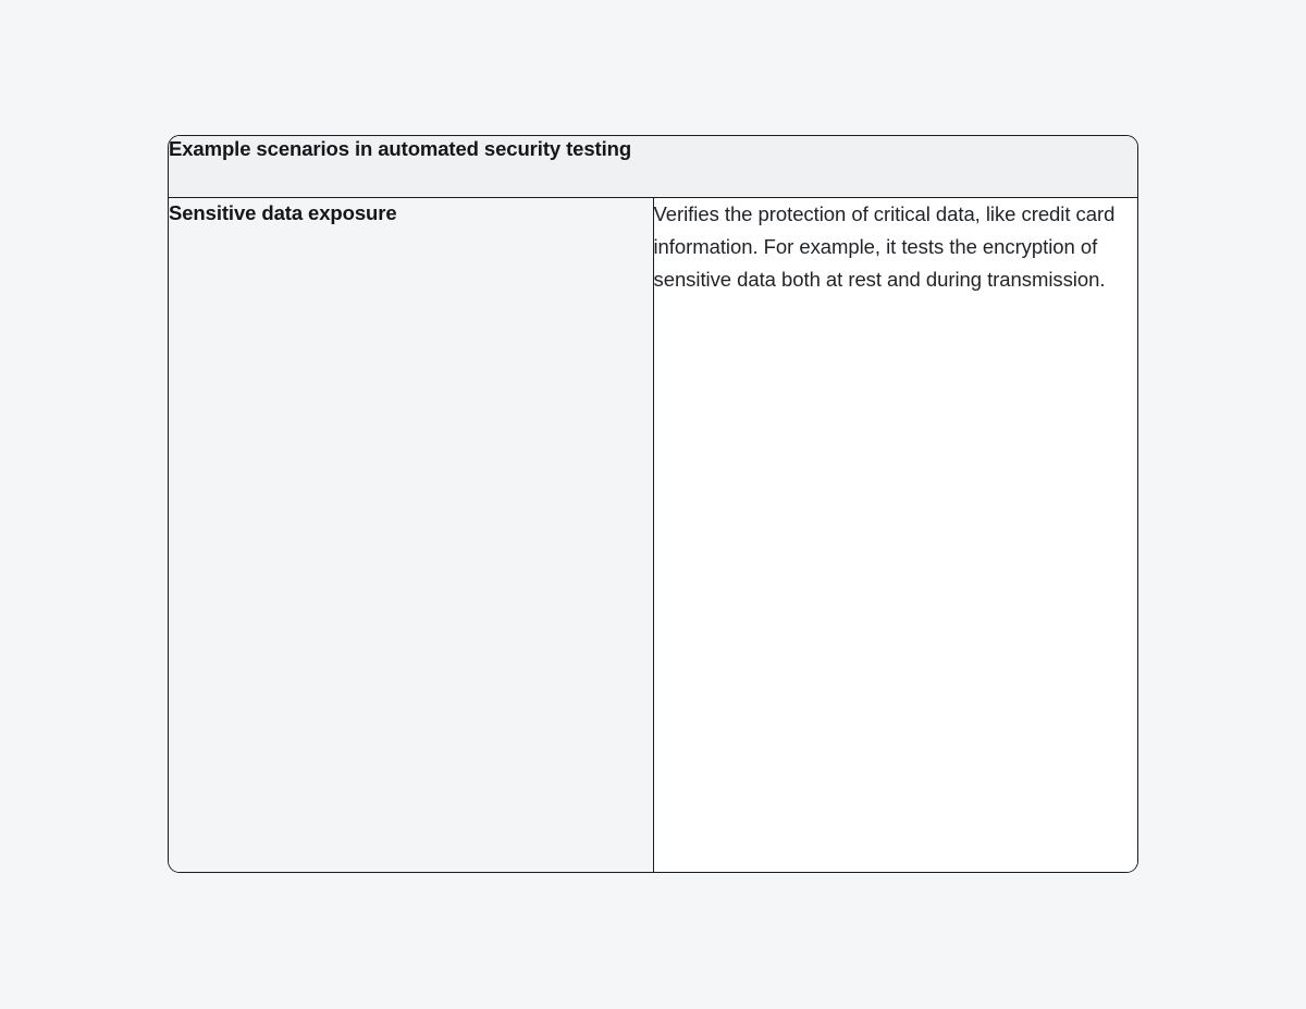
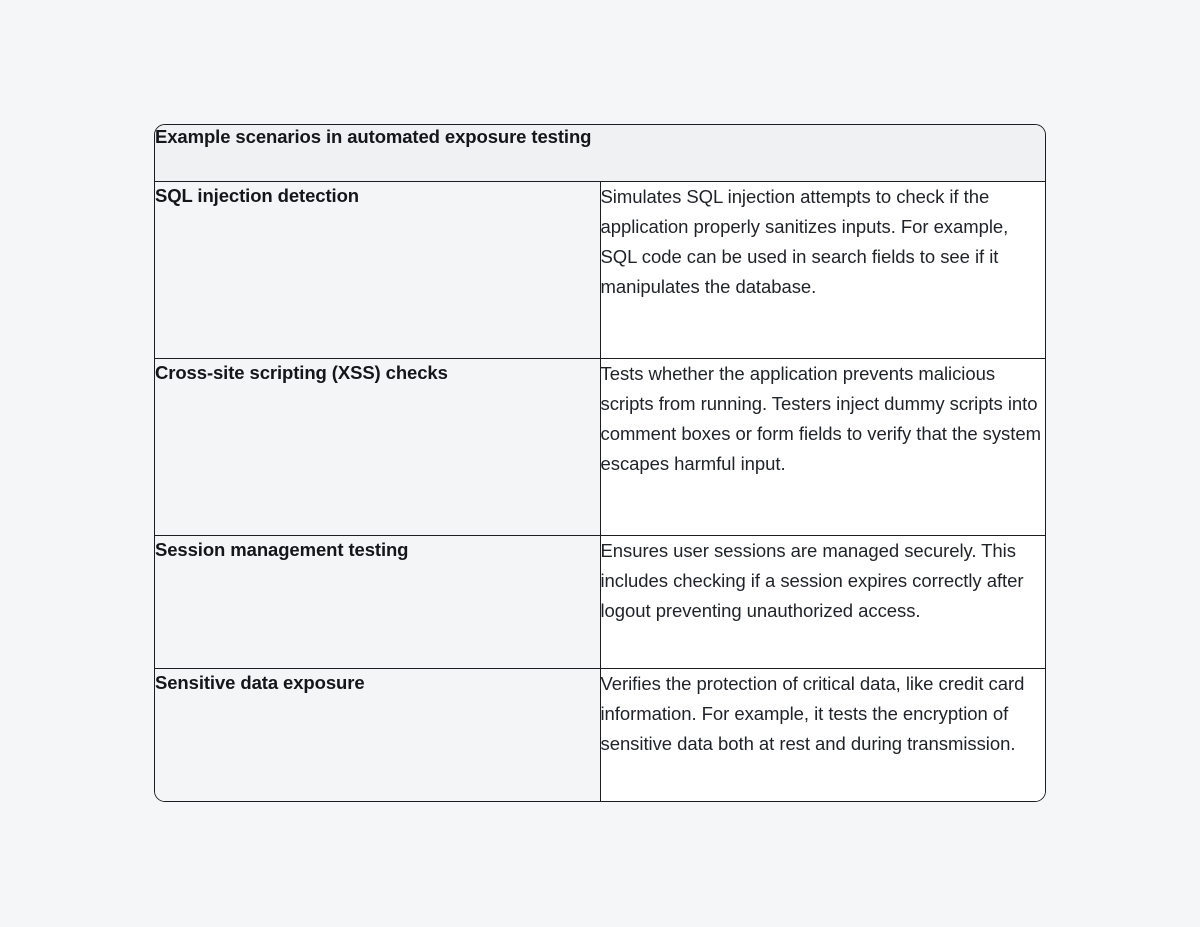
- Example scenarios in automated security testing
+ Example scenarios in automated exposure testing
+ SQL injection detection	Simulates SQL injection attempts to check if the application properly sanitizes inputs. For example, SQL code can be used in search fields to see if it manipulates the database.
+ Cross-site scripting (XSS) checks	Tests whether the application prevents malicious scripts from running. Testers inject dummy scripts into comment boxes or form fields to verify that the system escapes harmful input.
+ Session management testing	Ensures user sessions are managed securely. This includes checking if a session expires correctly after logout preventing unauthorized access.
  Sensitive data exposure	Verifies the protection of critical data, like credit card information. For example, it tests the encryption of sensitive data both at rest and during transmission.
